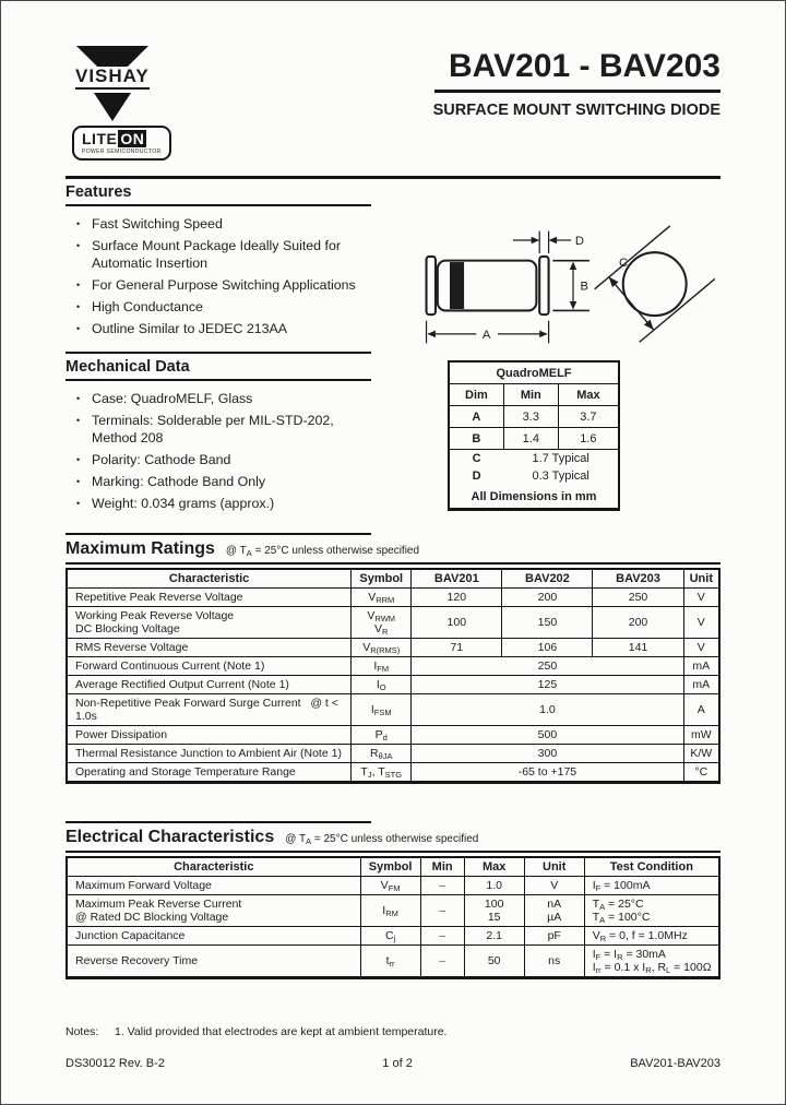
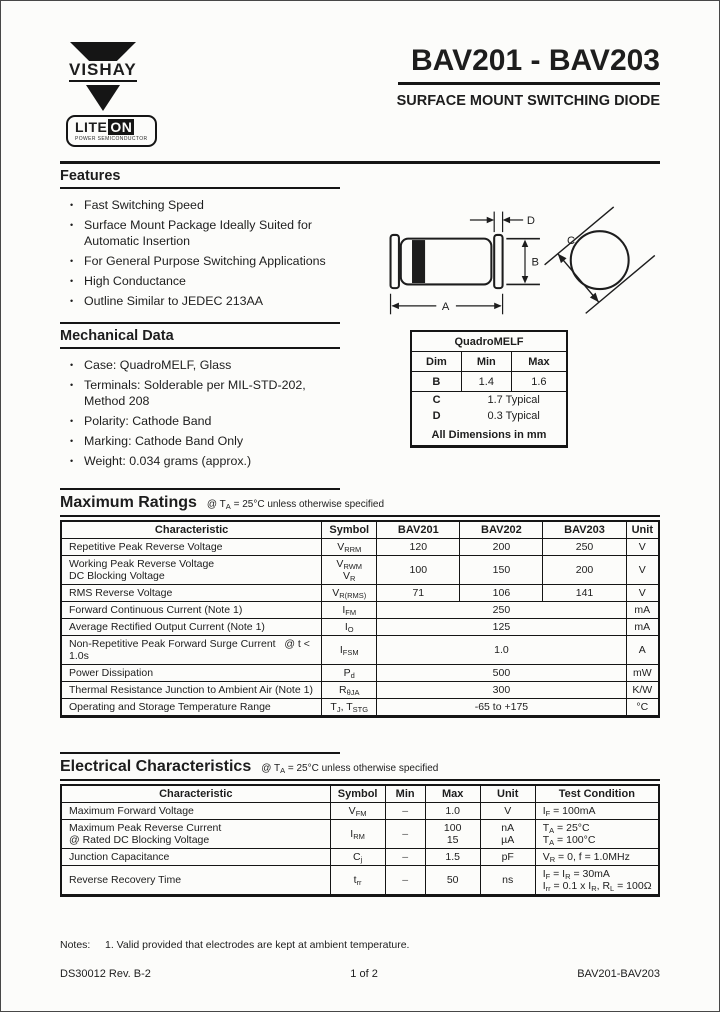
  VISHAY
  LITE ON
  BAV201 - BAV203
  SURFACE MOUNT SWITCHING DIODE
  Features
  •
  Fast Switching Speed
  •
  Surface Mount Package Ideally Suited for Automatic Insertion
  •
  For General Purpose Switching Applications
  •
  High Conductance
  •
  Outline Similar to JEDEC 213AA
  Mechanical Data
  •
  Case: QuadroMELF, Glass
  •
  Terminals: Solderable per MIL-STD-202, Method 208
  •
  Polarity: Cathode Band
  •
  Marking: Cathode Band Only
  •
  Weight: 0.034 grams (approx.)
  D
  B
  A
  C
  QuadroMELF
  Dim	Min	Max
- A	3.3	3.7
  B	1.4	1.6
  C	1.7 Typical
  D	0.3 Typical
  All Dimensions in mm
  Maximum Ratings
  @ TA = 25°C unless otherwise specified
  Characteristic	Symbol	BAV201	BAV202	BAV203	Unit
  Repetitive Peak Reverse Voltage	VRRM	120	200	250	V
  Working Peak Reverse VoltageDC Blocking Voltage	VRWMVR	100	150	200	V
  RMS Reverse Voltage	VR(RMS)	71	106	141	V
  Forward Continuous Current (Note 1)	IFM	250	mA
  Average Rectified Output Current (Note 1)	IO	125	mA
  Non-Repetitive Peak Forward Surge Current @ t < 1.0s	IFSM	1.0	A
  Power Dissipation	Pd	500	mW
  Thermal Resistance Junction to Ambient Air (Note 1)	RθJA	300	K/W
  Operating and Storage Temperature Range	TJ, TSTG	-65 to +175	°C
  Electrical Characteristics
  @ TA = 25°C unless otherwise specified
  Characteristic	Symbol	Min	Max	Unit	Test Condition
  Maximum Forward Voltage	VFM	–	1.0	V	IF = 100mA
  Maximum Peak Reverse Current@ Rated DC Blocking Voltage	IRM	–	10015	nAµA	TA = 25°CTA = 100°C
- Junction Capacitance	Cj	–	2.1	pF	VR = 0, f = 1.0MHz
+ Junction Capacitance	Cj	–	1.5	pF	VR = 0, f = 1.0MHz
  Reverse Recovery Time	trr	–	50	ns	IF = IR = 30mAIrr = 0.1 x IR, RL = 100Ω
  Notes:
  1. Valid provided that electrodes are kept at ambient temperature.
  DS30012 Rev. B-2
  1 of 2
  BAV201-BAV203
